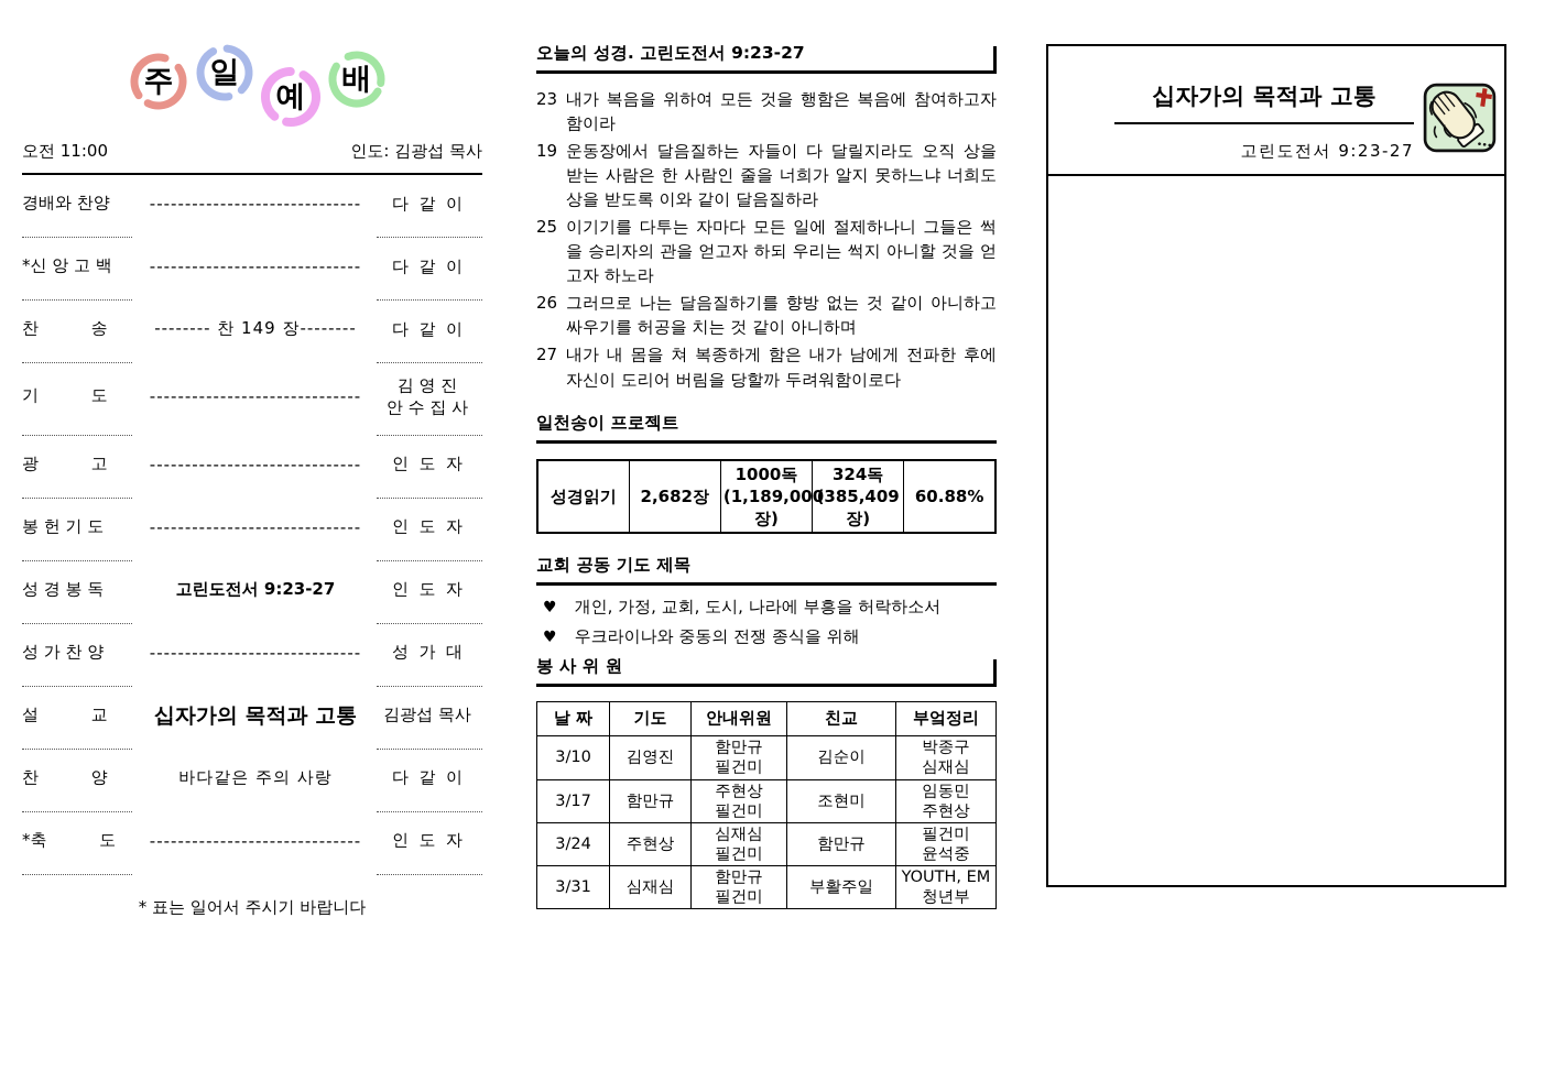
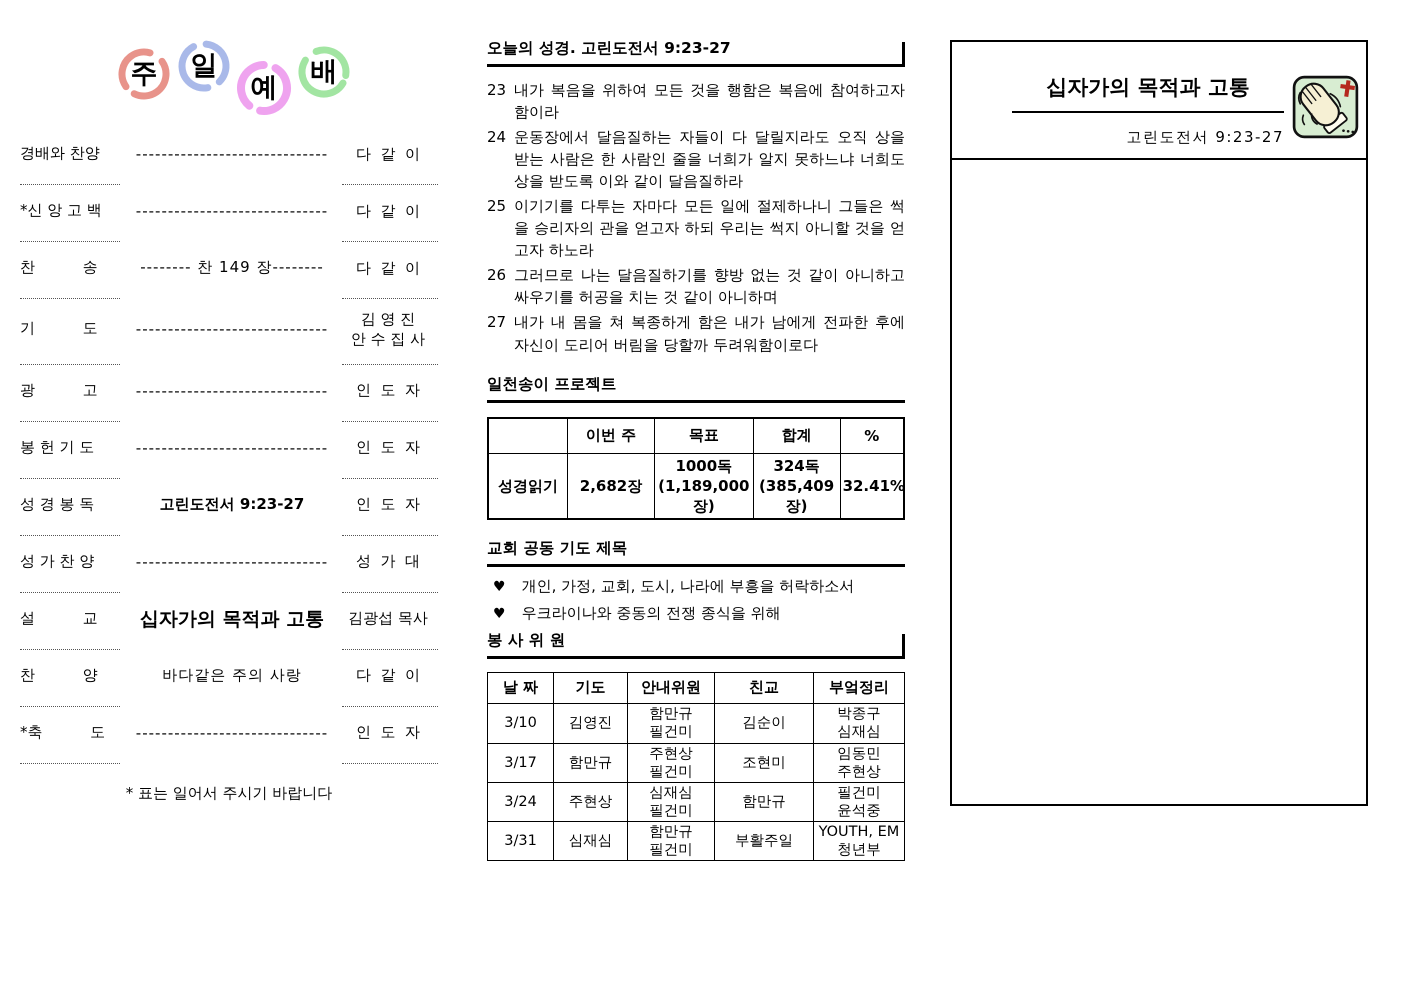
  주
  일
  예
  배
- 오전 11:00
- 인도: 김광섭 목사
  경배와 찬양
  ------------------------------
  다 같 이
  *신 앙 고 백
  ------------------------------
  다 같 이
  찬 송
  -------- 찬 149 장--------
  다 같 이
  기 도
  ------------------------------
  김 영 진
  안 수 집 사
  광 고
  ------------------------------
  인 도 자
  봉 헌 기 도
  ------------------------------
  인 도 자
  성 경 봉 독
  고린도전서 9:23-27
  인 도 자
  성 가 찬 양
  ------------------------------
  성 가 대
  설 교
  십자가의 목적과 고통
  김광섭 목사
  찬 양
  바다같은 주의 사랑
  다 같 이
  *축 도
  ------------------------------
  인 도 자
  * 표는 일어서 주시기 바랍니다
  오늘의 성경. 고린도전서 9:23-27
  23
  내가 복음을 위하여 모든 것을 행함은 복음에 참여하고자 함이라
- 19
+ 24
  운동장에서 달음질하는 자들이 다 달릴지라도 오직 상을 받는 사람은 한 사람인 줄을 너희가 알지 못하느냐 너희도 상을 받도록 이와 같이 달음질하라
  25
  이기기를 다투는 자마다 모든 일에 절제하나니 그들은 썩을 승리자의 관을 얻고자 하되 우리는 썩지 아니할 것을 얻고자 하노라
  26
  그러므로 나는 달음질하기를 향방 없는 것 같이 아니하고 싸우기를 허공을 치는 것 같이 아니하며
  27
  내가 내 몸을 쳐 복종하게 함은 내가 남에게 전파한 후에 자신이 도리어 버림을 당할까 두려워함이로다
  일천송이 프로젝트
+ 	이번 주	목표	합계	%
- 성경읽기	2,682장	1000독 (1,189,00장)	324독 (385,409장)	60.88%
+ 성경읽기	2,682장	1000독 (1,189,000장)	324독 (385,409장)	32.41%
  교회 공동 기도 제목
  ♥
  개인, 가정, 교회, 도시, 나라에 부흥을 허락하소서
  ♥
  우크라이나와 중동의 전쟁 종식을 위해
  봉 사 위 원
  날 짜	기도	안내위원	친교	부엌정리
  3/10	김영진	함만규 필건미	김순이	박종구 심재심
  3/17	함만규	주현상 필건미	조현미	임동민 주현상
  3/24	주현상	심재심 필건미	함만규	필건미 윤석중
  3/31	심재심	함만규 필건미	부활주일	YOUTH, EM 청년부
  십자가의 목적과 고통
  고린도전서 9:23-27
